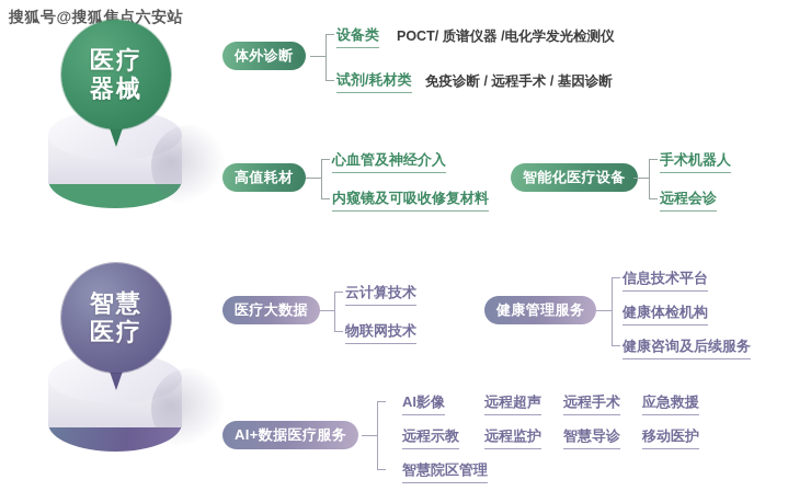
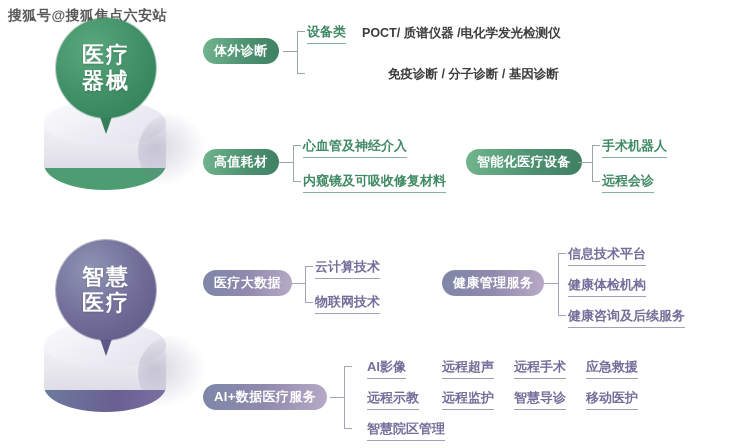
  搜狐号@搜狐焦点六安站
  医疗
  器械
  智慧
  医疗
  体外诊断
  设备类
  POCT/ 质谱仪器 /电化学发光检测仪
- 试剂/耗材类
- 免疫诊断 / 远程手术 / 基因诊断
+ 免疫诊断 / 分子诊断 / 基因诊断
  高值耗材
  心血管及神经介入
  内窥镜及可吸收修复材料
  智能化医疗设备
  手术机器人
  远程会诊
  医疗大数据
  云计算技术
  物联网技术
  健康管理服务
  信息技术平台
  健康体检机构
  健康咨询及后续服务
  AI+数据医疗服务
  AI影像
  远程超声
  远程手术
  应急救援
  远程示教
  远程监护
  智慧导诊
  移动医护
  智慧院区管理
